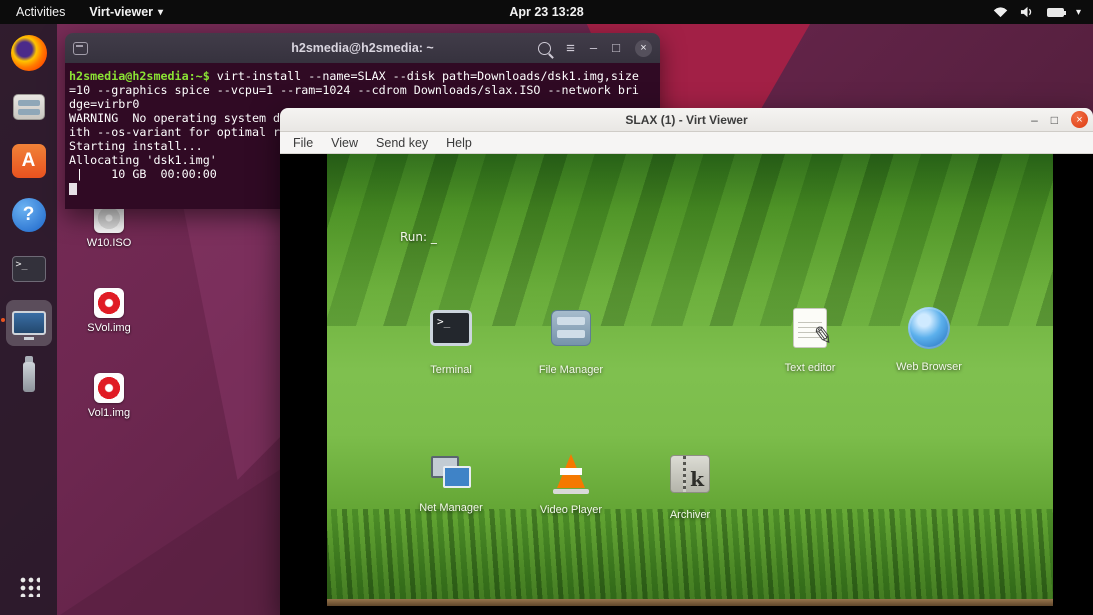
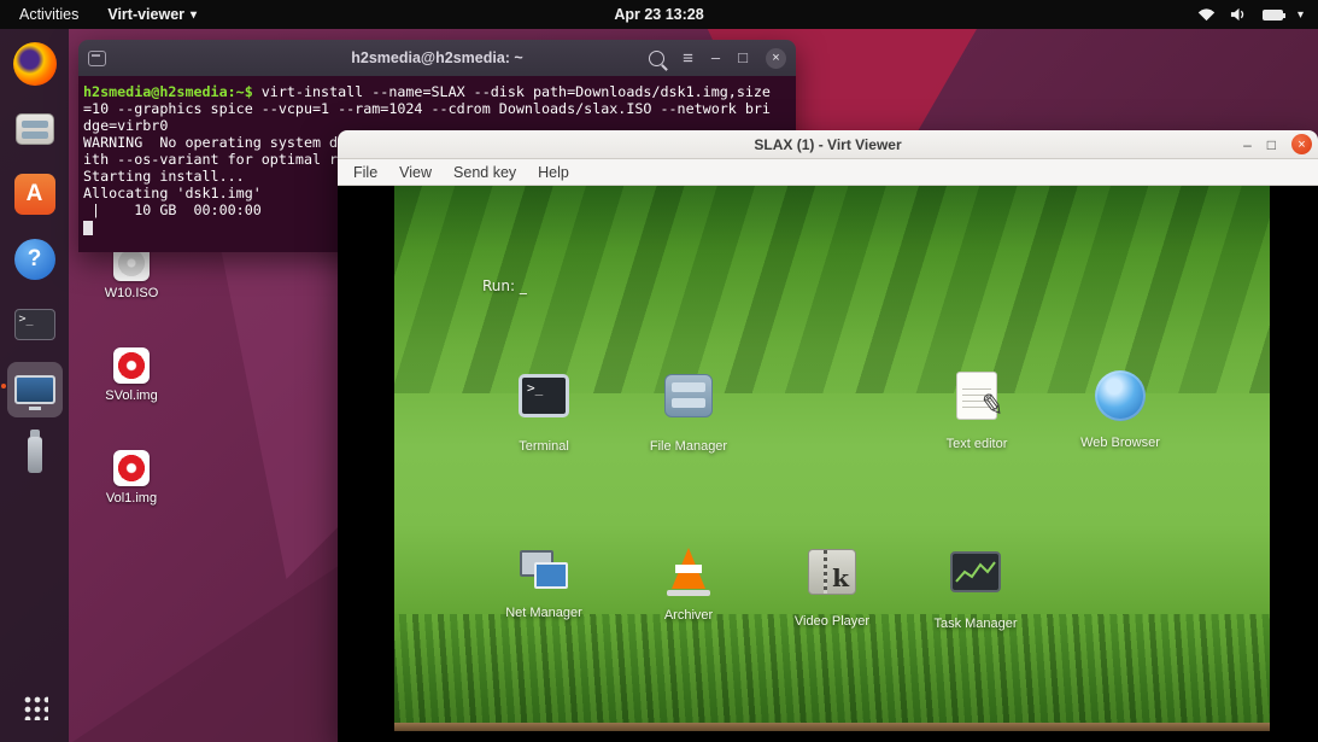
  W10.ISO
  SVol.img
  Vol1.img
  h2smedia@h2smedia: ~
  ≡
  –
  □
  ×
  h2smedia@h2smedia:~$ virt-install --name=SLAX --disk path=Downloads/dsk1.img,size
  =10 --graphics spice --vcpu=1 --ram=1024 --cdrom Downloads/slax.ISO --network bri
  dge=virbr0
  ith --os-variant for optimal r
  Starting install...
  Allocating 'dsk1.img'
  | 10 GB 00:00:00
  SLAX (1) - Virt Viewer
  –
  □
  ×
  File
  View
  Send key
  Help
  Run: _
  >_
  Terminal
  File Manager
  Text editor
  Web Browser
  Net Manager
- Video Player
+ Archiver
  k
- Archiver
+ Video Player
+ Task Manager
  A
  ?
  >_
  Activities
  Virt-viewer
  ▾
  Apr 23 13:28
  ▾
